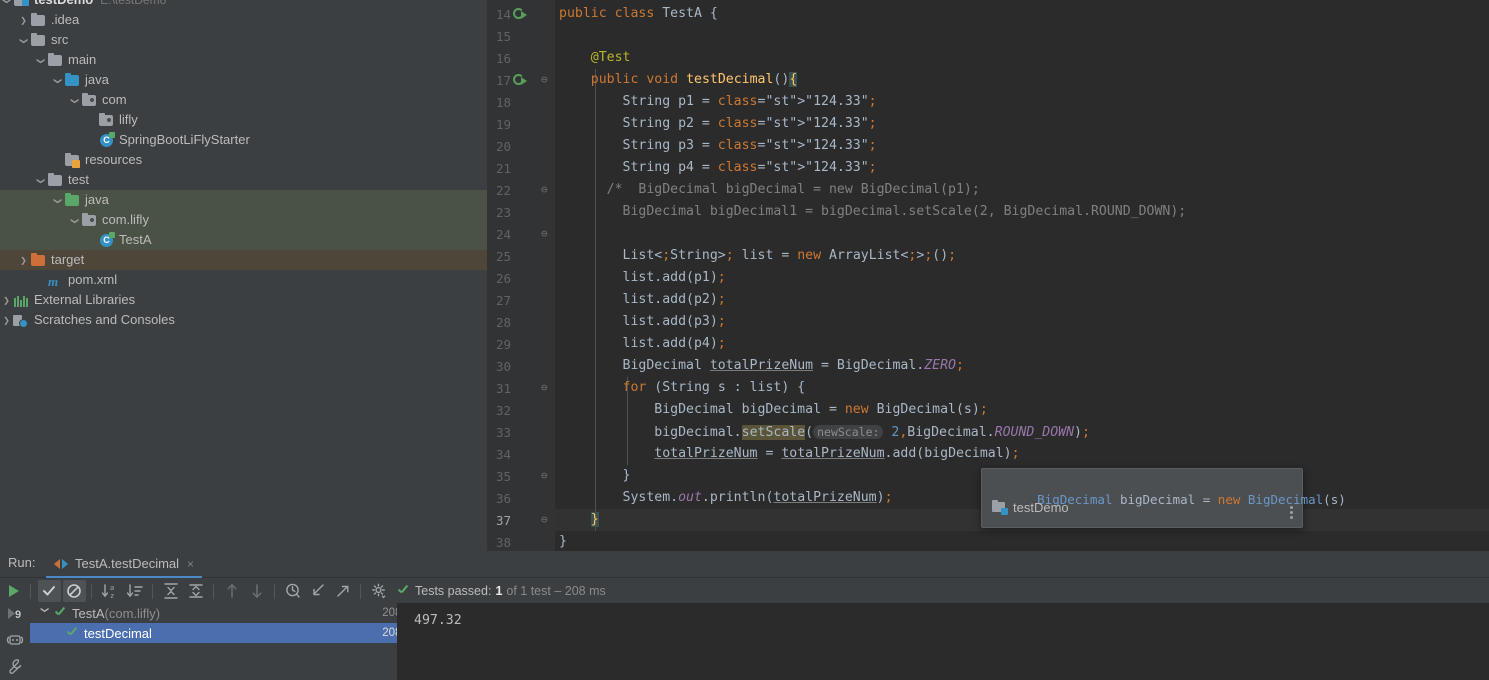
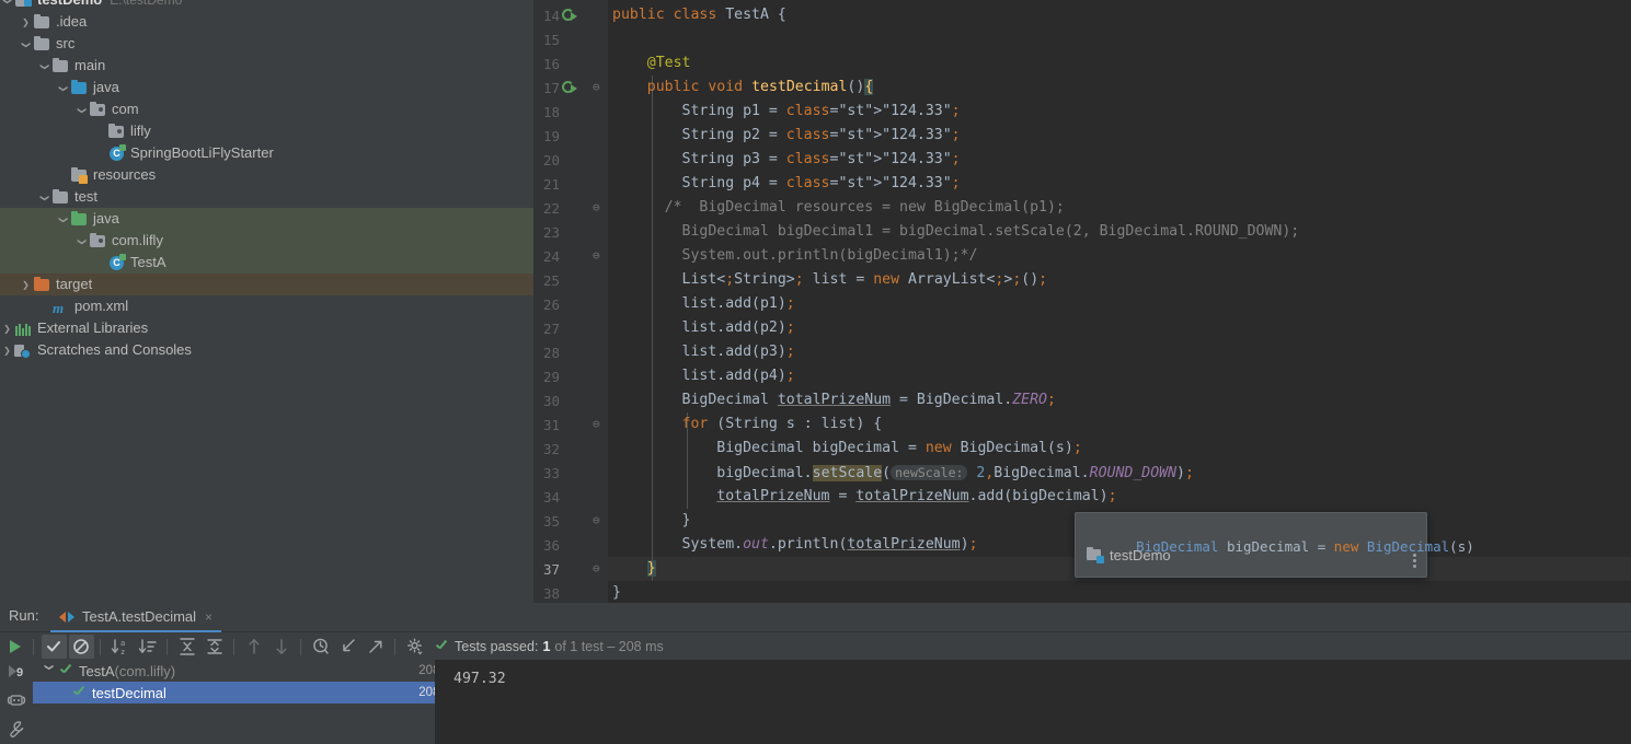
  E:\testDemo
  .idea
  src
  main
  java
  com
  lifly
  C
  SpringBootLiFlyStarter
  resources
  test
  java
  com.lifly
  C
  TestA
  target
  m
  pom.xml
  External Libraries
  Scratches and Consoles
  14
  15
  16
  17
  ⊖
  18
  19
  20
  21
  22
  ⊖
  23
  24
  ⊖
  25
  26
  27
  28
  29
  30
  31
  ⊖
  32
  33
  34
  35
  ⊖
  36
  37
  ⊖
  38
  public class TestA {
  @Test
  public void testDecimal(){
  String p1 = class="st">"124.33";
  String p2 = class="st">"124.33";
  String p3 = class="st">"124.33";
  String p4 = class="st">"124.33";
- /* BigDecimal bigDecimal = new BigDecimal(p1);
+ /* BigDecimal resources = new BigDecimal(p1);
  BigDecimal bigDecimal1 = bigDecimal.setScale(2, BigDecimal.ROUND_DOWN);
+ System.out.println(bigDecimal1);*/
  List<;String>; list = new ArrayList<;>;();
  list.add(p1);
  list.add(p2);
  list.add(p3);
  list.add(p4);
  BigDecimal totalPrizeNum = BigDecimal.ZERO;
  for (String s : list) {
  BigDecimal bigDecimal = new BigDecimal(s);
  bigDecimal.setScale( newScale: 2,BigDecimal.ROUND_DOWN);
  totalPrizeNum = totalPrizeNum.add(bigDecimal);
  }
  System.out.println(totalPrizeNum);
  }
  }
  BigDecimal bigDecimal = new BigDecimal(s)
  testDemo
  Run:
  TestA.testDecimal
  ×
  a
  z
  Tests passed:
  1
  of 1 test – 208 ms
  9
  TestA
  (com.lifly)
  testDecimal
  497.32
